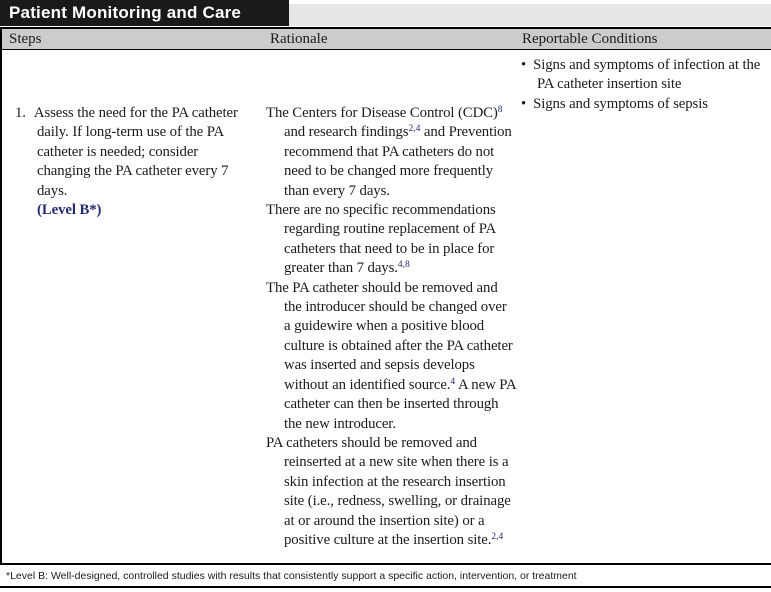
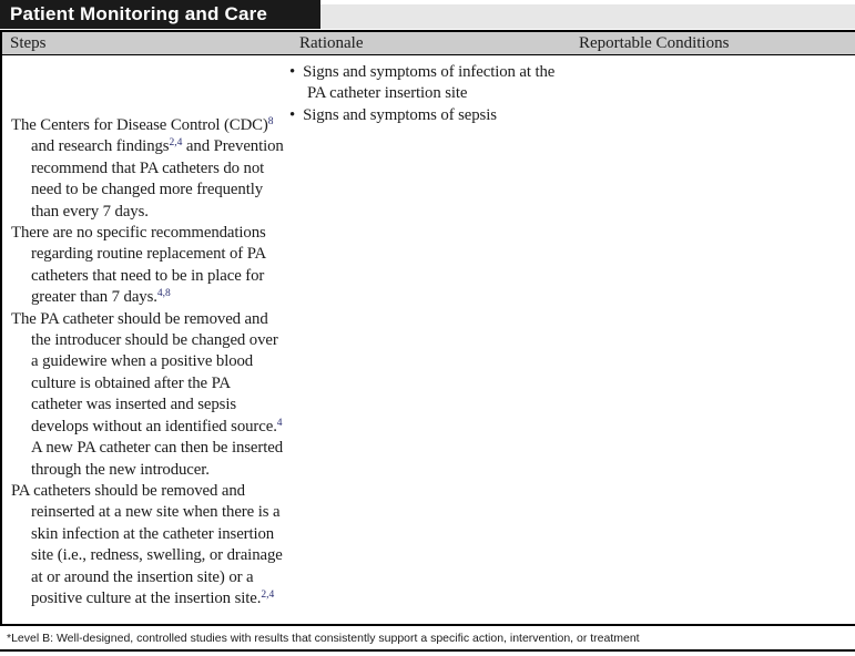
  Patient Monitoring and Care
  Steps
  Rationale
  Reportable Conditions
- 1. Assess the need for the PA catheter daily. If long-term use of the PA catheter is needed; consider changing the PA catheter every 7 days.
- (Level B*)
  The Centers for Disease Control (CDC)8 and research findings2,4 and Prevention recommend that PA catheters do not need to be changed more frequently than every 7 days.
  There are no specific recommendations regarding routine replacement of PA catheters that need to be in place for greater than 7 days.4,8
  The PA catheter should be removed and the introducer should be changed over a guidewire when a positive blood culture is obtained after the PA catheter was inserted and sepsis develops without an identified source.4 A new PA catheter can then be inserted through the new introducer.
- PA catheters should be removed and reinserted at a new site when there is a skin infection at the research insertion site (i.e., redness, swelling, or drainage at or around the insertion site) or a positive culture at the insertion site.2,4
+ PA catheters should be removed and reinserted at a new site when there is a skin infection at the catheter insertion site (i.e., redness, swelling, or drainage at or around the insertion site) or a positive culture at the insertion site.2,4
  • Signs and symptoms of infection at the PA catheter insertion site
  • Signs and symptoms of sepsis
  *Level B: Well-designed, controlled studies with results that consistently support a specific action, intervention, or treatment
